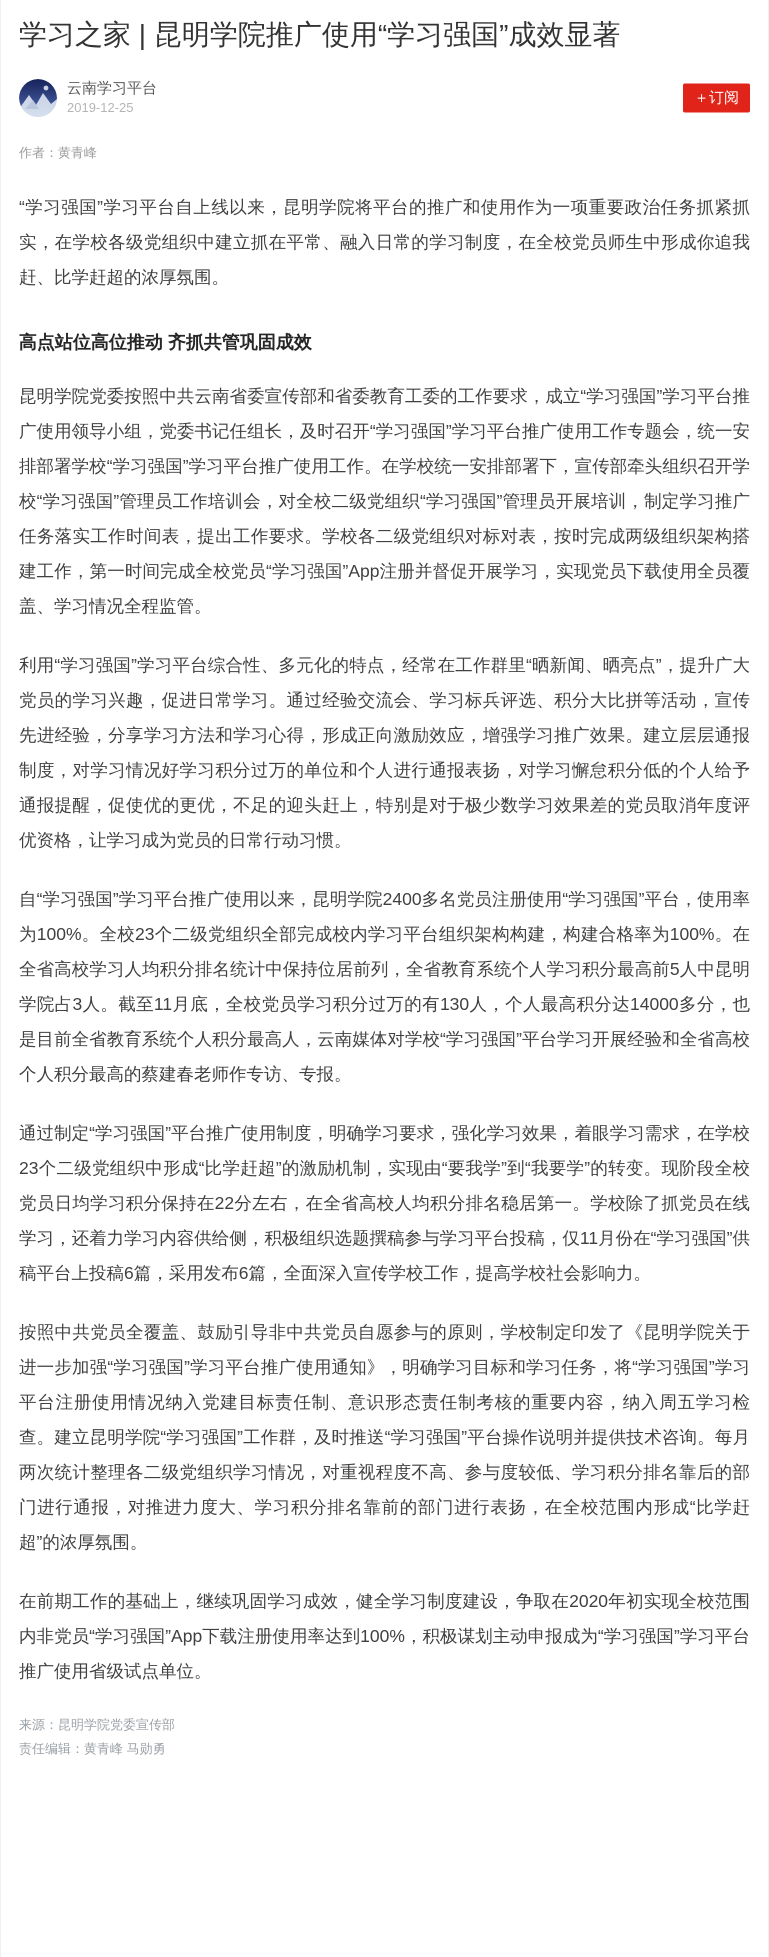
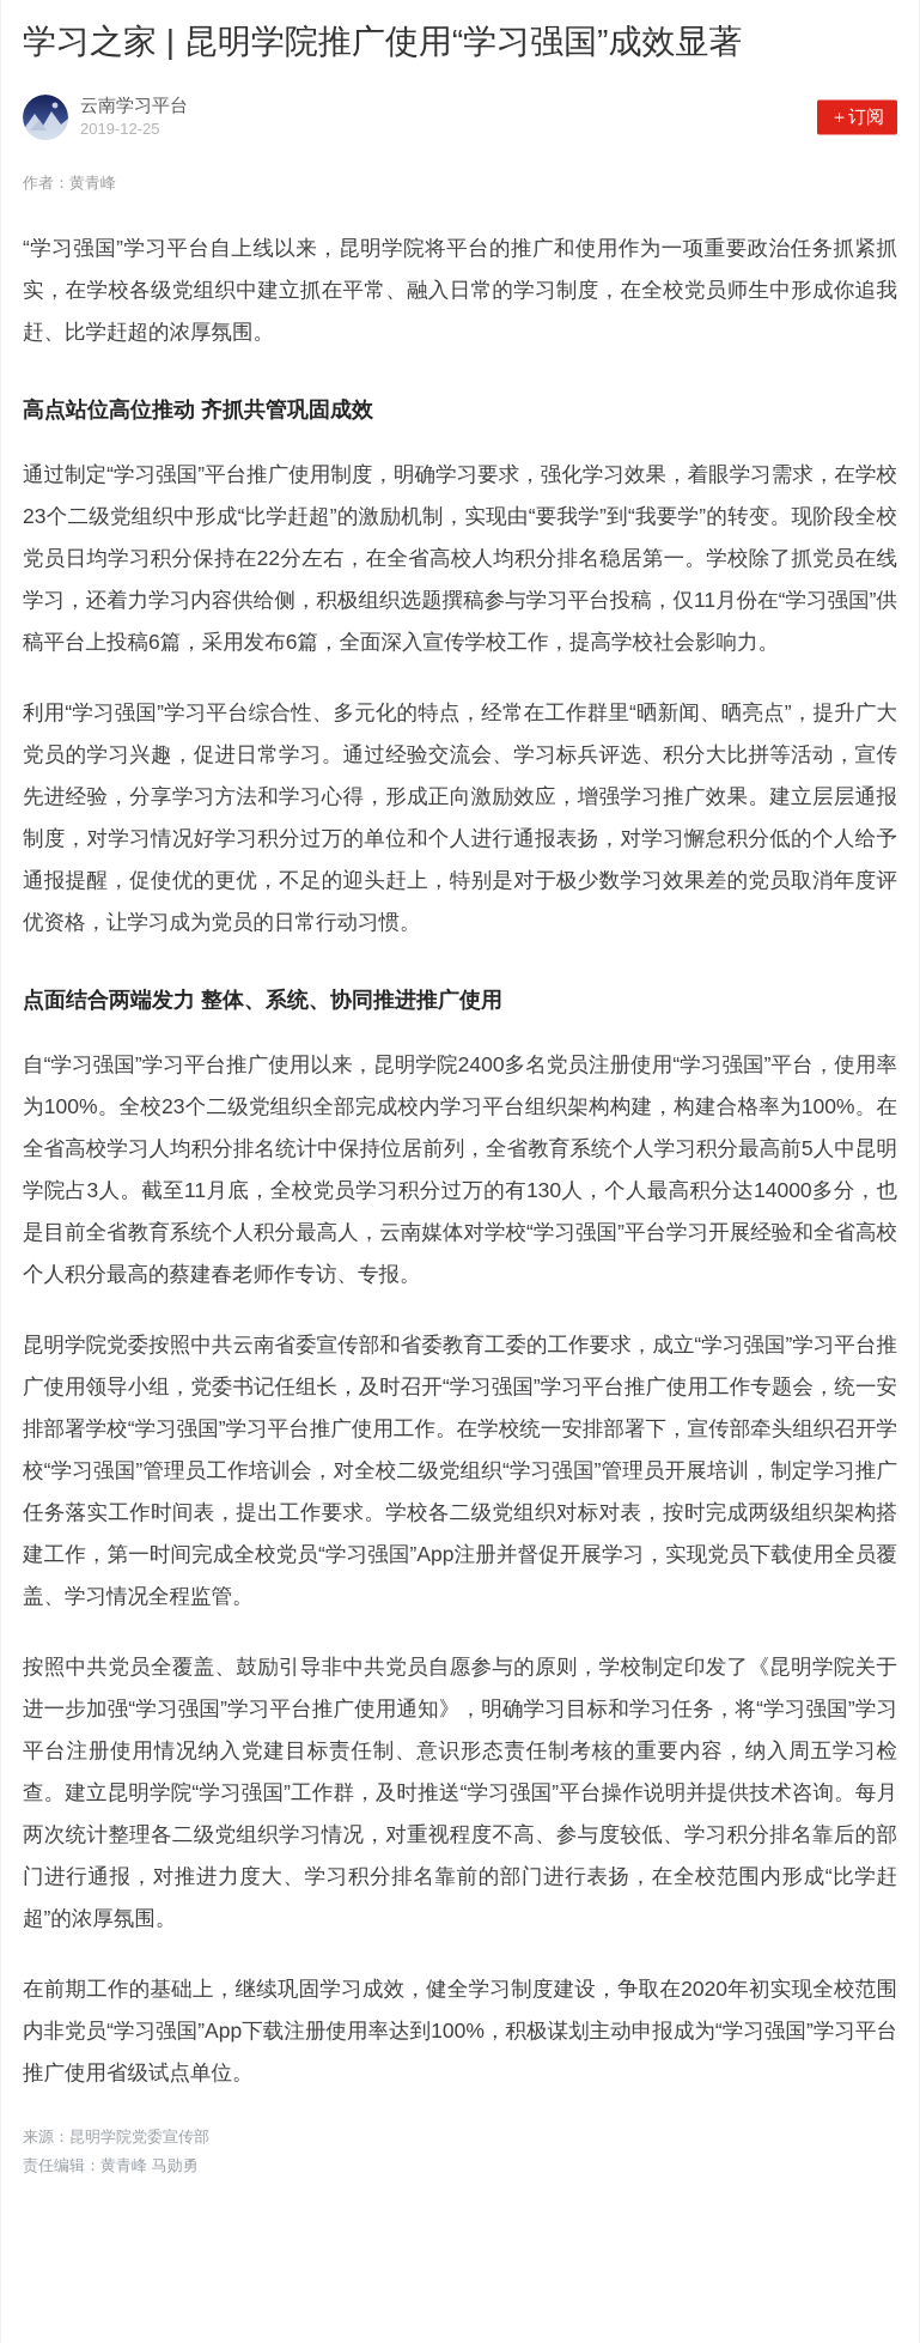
  学习之家 | 昆明学院推广使用“学习强国”成效显著
  云南学习平台
  2019-12-25
  ＋订阅
  作者：黄青峰
  “学习强国”学习平台自上线以来，昆明学院将平台的推广和使用作为一项重要政治任务抓紧抓实，在学校各级党组织中建立抓在平常、融入日常的学习制度，在全校党员师生中形成你追我赶、比学赶超的浓厚氛围。
  高点站位高位推动 齐抓共管巩固成效
- 昆明学院党委按照中共云南省委宣传部和省委教育工委的工作要求，成立“学习强国”学习平台推广使用领导小组，党委书记任组长，及时召开“学习强国”学习平台推广使用工作专题会，统一安排部署学校“学习强国”学习平台推广使用工作。在学校统一安排部署下，宣传部牵头组织召开学校“学习强国”管理员工作培训会，对全校二级党组织“学习强国”管理员开展培训，制定学习推广任务落实工作时间表，提出工作要求。学校各二级党组织对标对表，按时完成两级组织架构搭建工作，第一时间完成全校党员“学习强国”App注册并督促开展学习，实现党员下载使用全员覆盖、学习情况全程监管。
+ 通过制定“学习强国”平台推广使用制度，明确学习要求，强化学习效果，着眼学习需求，在学校23个二级党组织中形成“比学赶超”的激励机制，实现由“要我学”到“我要学”的转变。现阶段全校党员日均学习积分保持在22分左右，在全省高校人均积分排名稳居第一。学校除了抓党员在线学习，还着力学习内容供给侧，积极组织选题撰稿参与学习平台投稿，仅11月份在“学习强国”供稿平台上投稿6篇，采用发布6篇，全面深入宣传学校工作，提高学校社会影响力。
  利用“学习强国”学习平台综合性、多元化的特点，经常在工作群里“晒新闻、晒亮点”，提升广大党员的学习兴趣，促进日常学习。通过经验交流会、学习标兵评选、积分大比拼等活动，宣传先进经验，分享学习方法和学习心得，形成正向激励效应，增强学习推广效果。建立层层通报制度，对学习情况好学习积分过万的单位和个人进行通报表扬，对学习懈怠积分低的个人给予通报提醒，促使优的更优，不足的迎头赶上，特别是对于极少数学习效果差的党员取消年度评优资格，让学习成为党员的日常行动习惯。
+ 点面结合两端发力 整体、系统、协同推进推广使用
  自“学习强国”学习平台推广使用以来，昆明学院2400多名党员注册使用“学习强国”平台，使用率为100%。全校23个二级党组织全部完成校内学习平台组织架构构建，构建合格率为100%。在全省高校学习人均积分排名统计中保持位居前列，全省教育系统个人学习积分最高前5人中昆明学院占3人。截至11月底，全校党员学习积分过万的有130人，个人最高积分达14000多分，也是目前全省教育系统个人积分最高人，云南媒体对学校“学习强国”平台学习开展经验和全省高校个人积分最高的蔡建春老师作专访、专报。
- 通过制定“学习强国”平台推广使用制度，明确学习要求，强化学习效果，着眼学习需求，在学校23个二级党组织中形成“比学赶超”的激励机制，实现由“要我学”到“我要学”的转变。现阶段全校党员日均学习积分保持在22分左右，在全省高校人均积分排名稳居第一。学校除了抓党员在线学习，还着力学习内容供给侧，积极组织选题撰稿参与学习平台投稿，仅11月份在“学习强国”供稿平台上投稿6篇，采用发布6篇，全面深入宣传学校工作，提高学校社会影响力。
+ 昆明学院党委按照中共云南省委宣传部和省委教育工委的工作要求，成立“学习强国”学习平台推广使用领导小组，党委书记任组长，及时召开“学习强国”学习平台推广使用工作专题会，统一安排部署学校“学习强国”学习平台推广使用工作。在学校统一安排部署下，宣传部牵头组织召开学校“学习强国”管理员工作培训会，对全校二级党组织“学习强国”管理员开展培训，制定学习推广任务落实工作时间表，提出工作要求。学校各二级党组织对标对表，按时完成两级组织架构搭建工作，第一时间完成全校党员“学习强国”App注册并督促开展学习，实现党员下载使用全员覆盖、学习情况全程监管。
  按照中共党员全覆盖、鼓励引导非中共党员自愿参与的原则，学校制定印发了《昆明学院关于进一步加强“学习强国”学习平台推广使用通知》，明确学习目标和学习任务，将“学习强国”学习平台注册使用情况纳入党建目标责任制、意识形态责任制考核的重要内容，纳入周五学习检查。建立昆明学院“学习强国”工作群，及时推送“学习强国”平台操作说明并提供技术咨询。每月两次统计整理各二级党组织学习情况，对重视程度不高、参与度较低、学习积分排名靠后的部门进行通报，对推进力度大、学习积分排名靠前的部门进行表扬，在全校范围内形成“比学赶超”的浓厚氛围。
  在前期工作的基础上，继续巩固学习成效，健全学习制度建设，争取在2020年初实现全校范围内非党员“学习强国”App下载注册使用率达到100%，积极谋划主动申报成为“学习强国”学习平台推广使用省级试点单位。
  来源：昆明学院党委宣传部
  责任编辑：黄青峰 马勋勇
